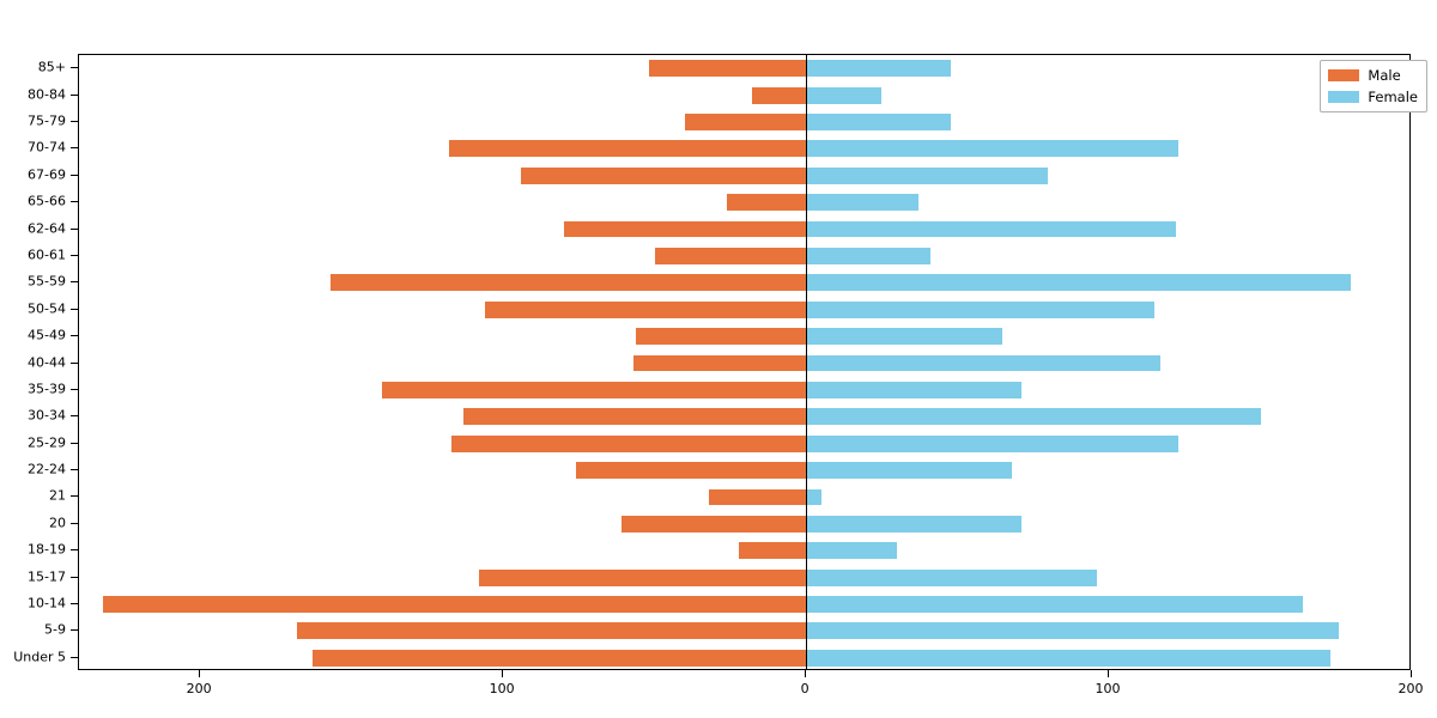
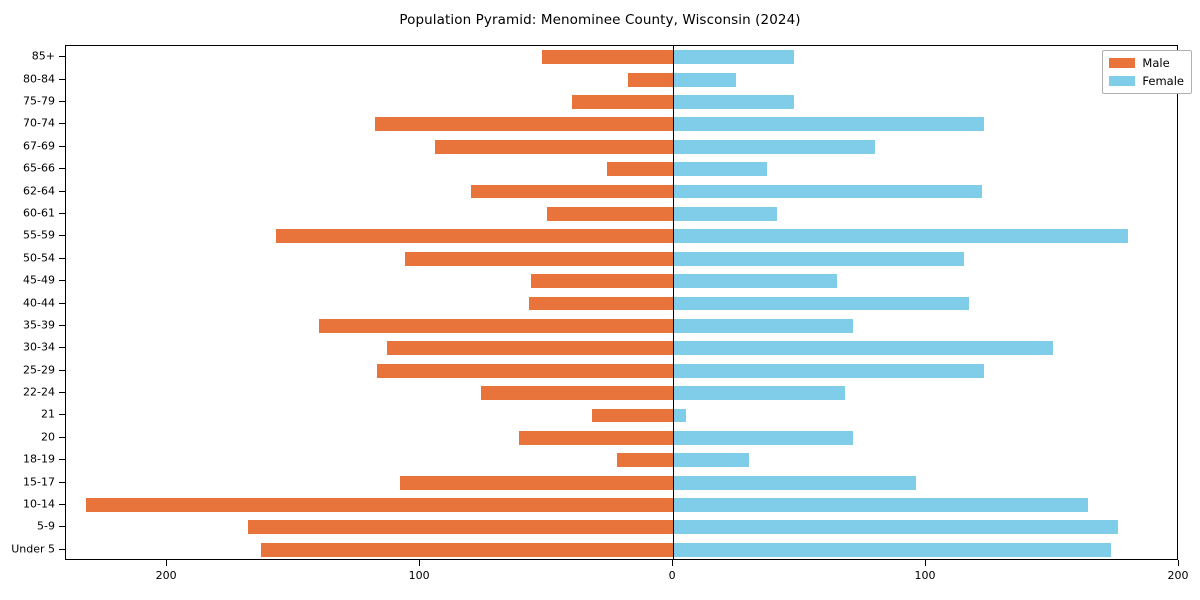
+ Population Pyramid: Menominee County, Wisconsin (2024)
  85+
  80-84
  75-79
  70-74
  67-69
  65-66
  62-64
  60-61
  55-59
  50-54
  45-49
  40-44
  35-39
  30-34
  25-29
  22-24
  21
  20
  18-19
  15-17
  10-14
  5-9
  Under 5
  200
  100
  0
  100
  200
  Male
  Female
